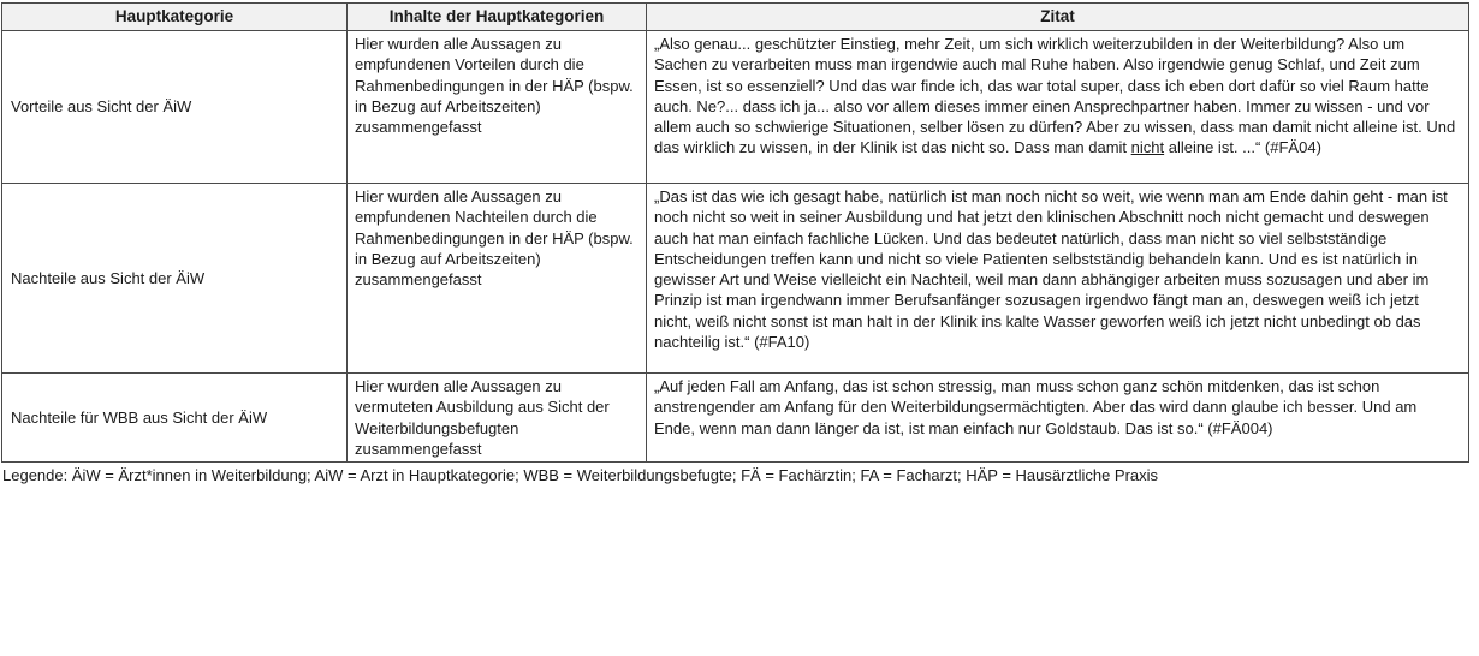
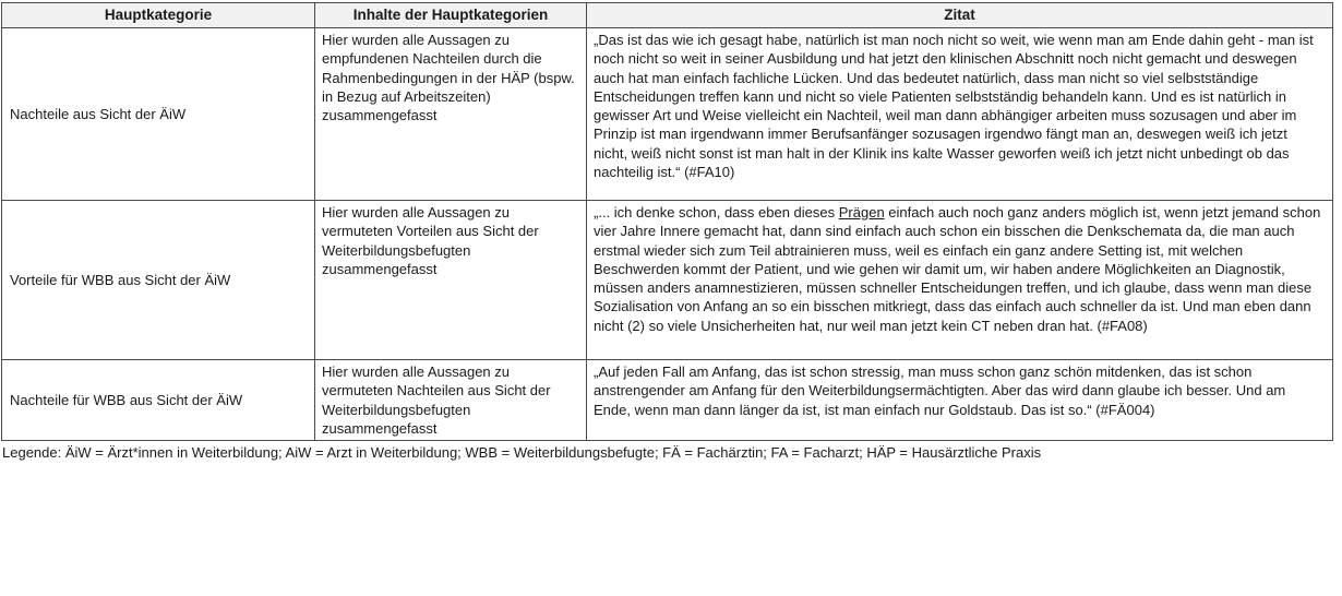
  Hauptkategorie	Inhalte der Hauptkategorien	Zitat
- Vorteile aus Sicht der ÄiW	Hier wurden alle Aussagen zu empfundenen Vorteilen durch die Rahmenbedingungen in der HÄP (bspw. in Bezug auf Arbeitszeiten) zusammengefasst	„Also genau... geschützter Einstieg, mehr Zeit, um sich wirklich weiterzubilden in der Weiterbildung? Also um Sachen zu verarbeiten muss man irgendwie auch mal Ruhe haben. Also irgendwie genug Schlaf, und Zeit zum Essen, ist so essenziell? Und das war finde ich, das war total super, dass ich eben dort dafür so viel Raum hatte auch. Ne?... dass ich ja... also vor allem dieses immer einen Ansprechpartner haben. Immer zu wissen - und vor allem auch so schwierige Situationen, selber lösen zu dürfen? Aber zu wissen, dass man damit nicht alleine ist. Und das wirklich zu wissen, in der Klinik ist das nicht so. Dass man damit nicht alleine ist. ...“ (#FÄ04)
  Nachteile aus Sicht der ÄiW	Hier wurden alle Aussagen zu empfundenen Nachteilen durch die Rahmenbedingungen in der HÄP (bspw. in Bezug auf Arbeitszeiten) zusammengefasst	„Das ist das wie ich gesagt habe, natürlich ist man noch nicht so weit, wie wenn man am Ende dahin geht - man ist noch nicht so weit in seiner Ausbildung und hat jetzt den klinischen Abschnitt noch nicht gemacht und deswegen auch hat man einfach fachliche Lücken. Und das bedeutet natürlich, dass man nicht so viel selbstständige Entscheidungen treffen kann und nicht so viele Patienten selbstständig behandeln kann. Und es ist natürlich in gewisser Art und Weise vielleicht ein Nachteil, weil man dann abhängiger arbeiten muss sozusagen und aber im Prinzip ist man irgendwann immer Berufsanfänger sozusagen irgendwo fängt man an, deswegen weiß ich jetzt nicht, weiß nicht sonst ist man halt in der Klinik ins kalte Wasser geworfen weiß ich jetzt nicht unbedingt ob das nachteilig ist.“ (#FA10)
+ Vorteile für WBB aus Sicht der ÄiW	Hier wurden alle Aussagen zu vermuteten Vorteilen aus Sicht der Weiterbildungsbefugten zusammengefasst	„... ich denke schon, dass eben dieses Prägen einfach auch noch ganz anders möglich ist, wenn jetzt jemand schon vier Jahre Innere gemacht hat, dann sind einfach auch schon ein bisschen die Denkschemata da, die man auch erstmal wieder sich zum Teil abtrainieren muss, weil es einfach ein ganz andere Setting ist, mit welchen Beschwerden kommt der Patient, und wie gehen wir damit um, wir haben andere Möglichkeiten an Diagnostik, müssen anders anamnestizieren, müssen schneller Entscheidungen treffen, und ich glaube, dass wenn man diese Sozialisation von Anfang an so ein bisschen mitkriegt, dass das einfach auch schneller da ist. Und man eben dann nicht (2) so viele Unsicherheiten hat, nur weil man jetzt kein CT neben dran hat. (#FA08)
- Nachteile für WBB aus Sicht der ÄiW	Hier wurden alle Aussagen zu vermuteten Ausbildung aus Sicht der Weiterbildungsbefugten zusammengefasst	„Auf jeden Fall am Anfang, das ist schon stressig, man muss schon ganz schön mitdenken, das ist schon anstrengender am Anfang für den Weiterbildungsermächtigten. Aber das wird dann glaube ich besser. Und am Ende, wenn man dann länger da ist, ist man einfach nur Goldstaub. Das ist so.“ (#FÄ004)
+ Nachteile für WBB aus Sicht der ÄiW	Hier wurden alle Aussagen zu vermuteten Nachteilen aus Sicht der Weiterbildungsbefugten zusammengefasst	„Auf jeden Fall am Anfang, das ist schon stressig, man muss schon ganz schön mitdenken, das ist schon anstrengender am Anfang für den Weiterbildungsermächtigten. Aber das wird dann glaube ich besser. Und am Ende, wenn man dann länger da ist, ist man einfach nur Goldstaub. Das ist so.“ (#FÄ004)
- Legende: ÄiW = Ärzt*innen in Weiterbildung; AiW = Arzt in Hauptkategorie; WBB = Weiterbildungsbefugte; FÄ = Fachärztin; FA = Facharzt; HÄP = Hausärztliche Praxis
+ Legende: ÄiW = Ärzt*innen in Weiterbildung; AiW = Arzt in Weiterbildung; WBB = Weiterbildungsbefugte; FÄ = Fachärztin; FA = Facharzt; HÄP = Hausärztliche Praxis
